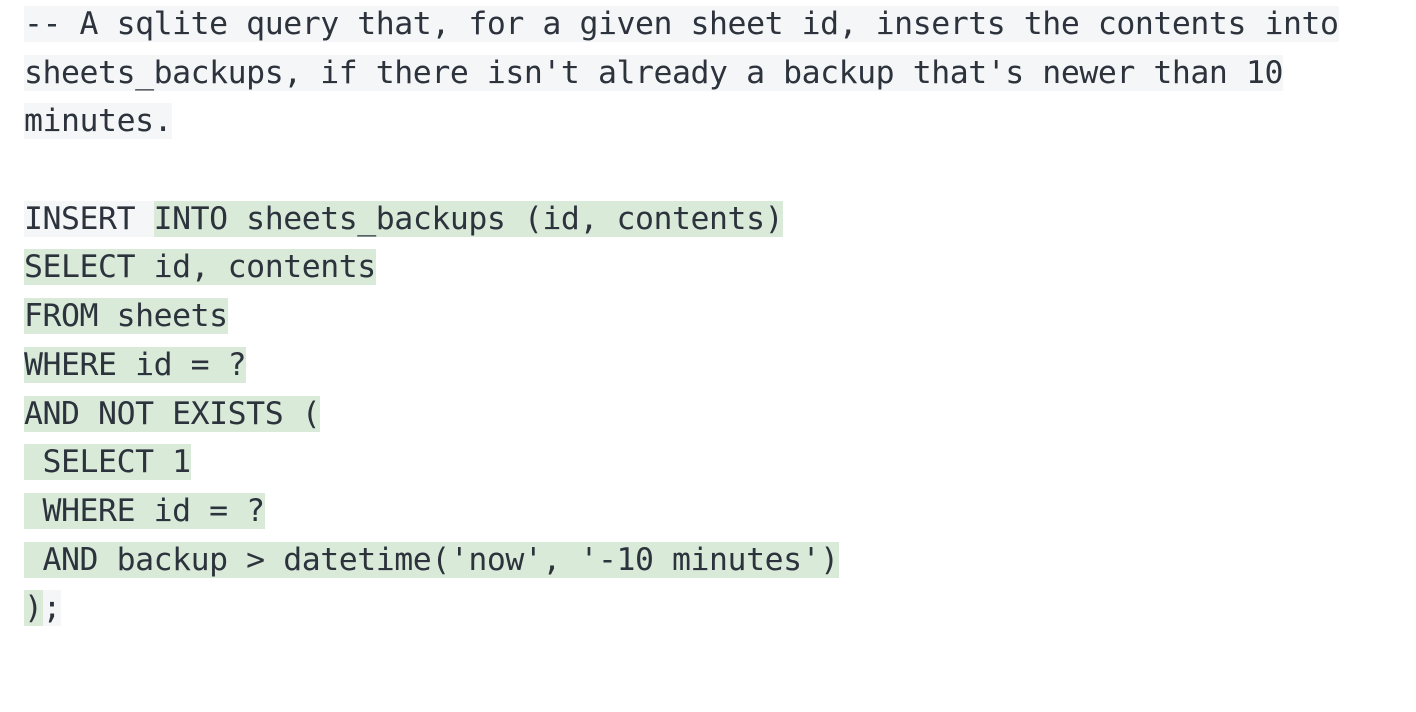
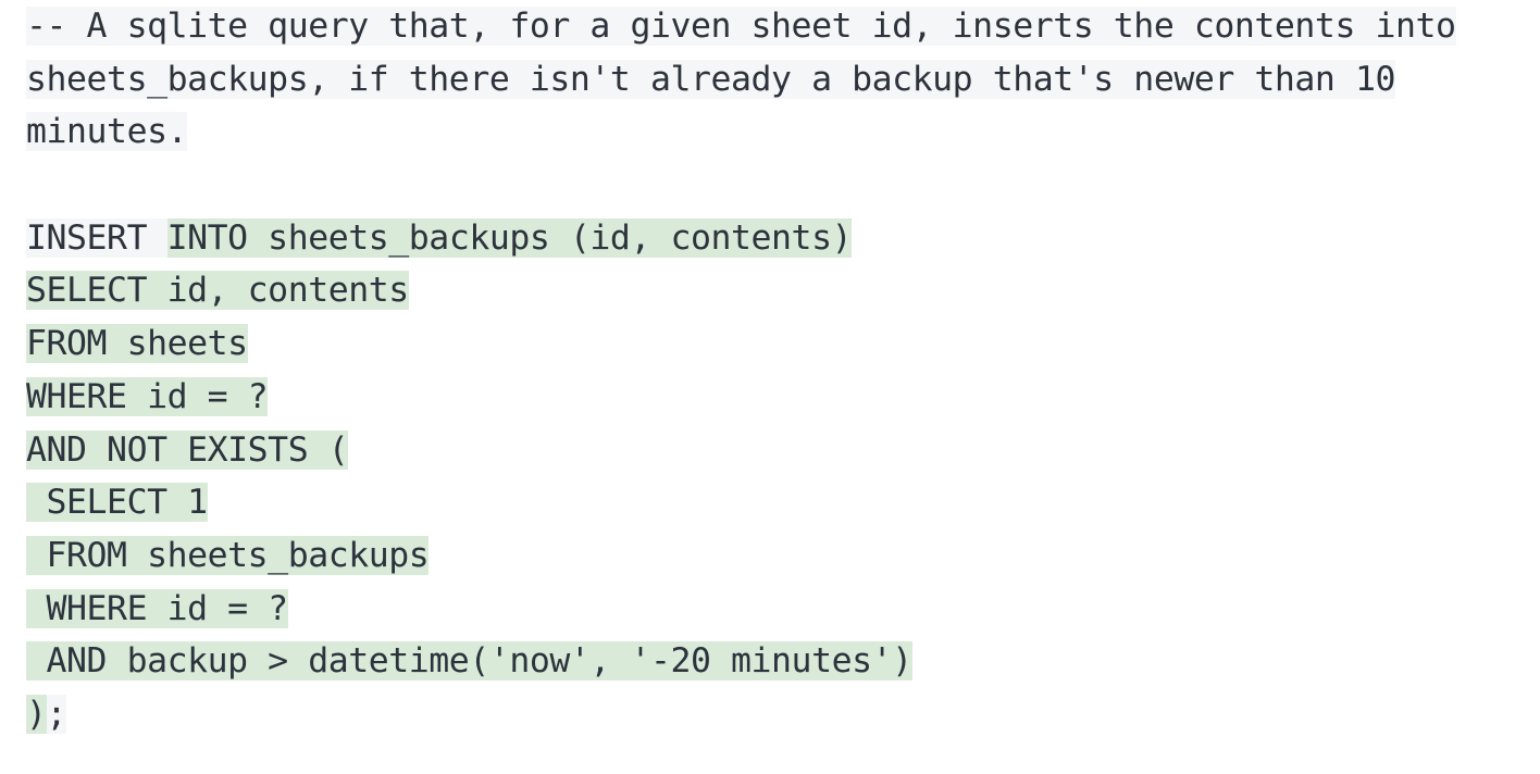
  -- A sqlite query that, for a given sheet id, inserts the contents into
  sheets_backups, if there isn't already a backup that's newer than 10
  minutes.
  INSERT INTO sheets_backups (id, contents)
  SELECT id, contents
  FROM sheets
  WHERE id = ?
  AND NOT EXISTS (
  SELECT 1
+ FROM sheets_backups
  WHERE id = ?
- AND backup > datetime('now', '-10 minutes')
+ AND backup > datetime('now', '-20 minutes')
  );
